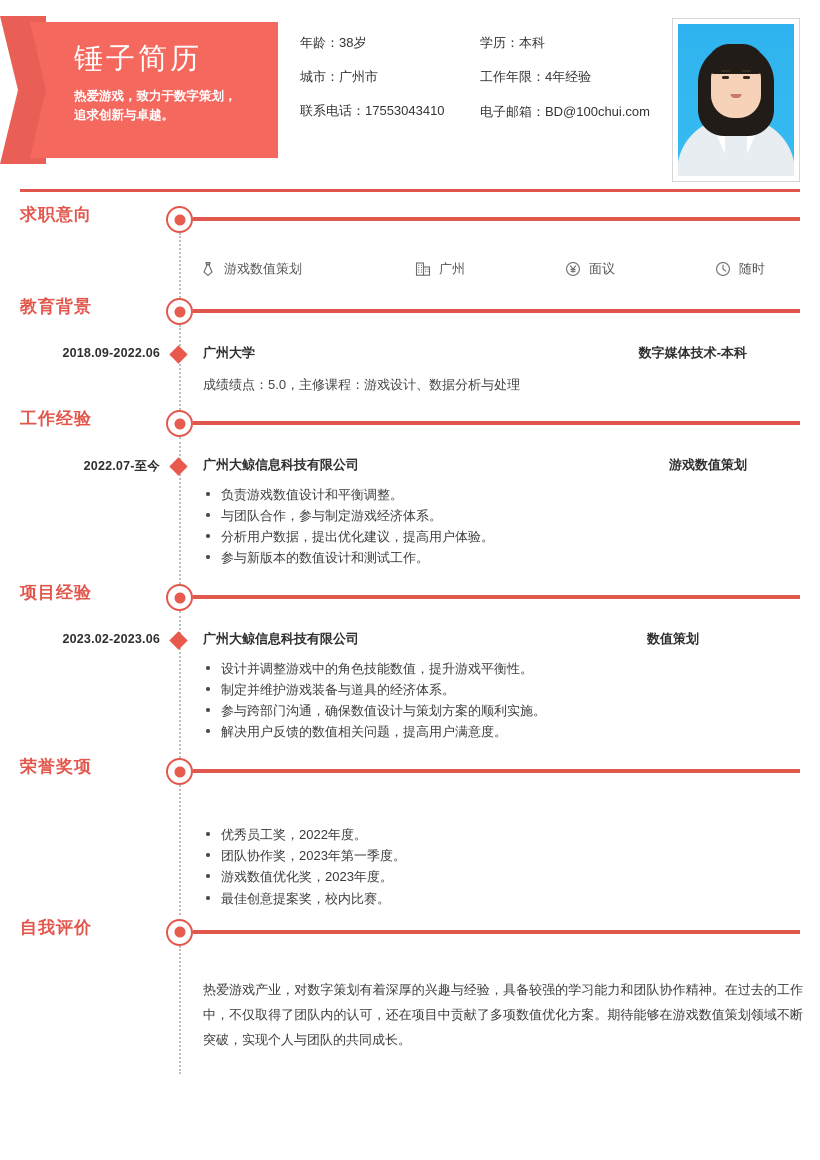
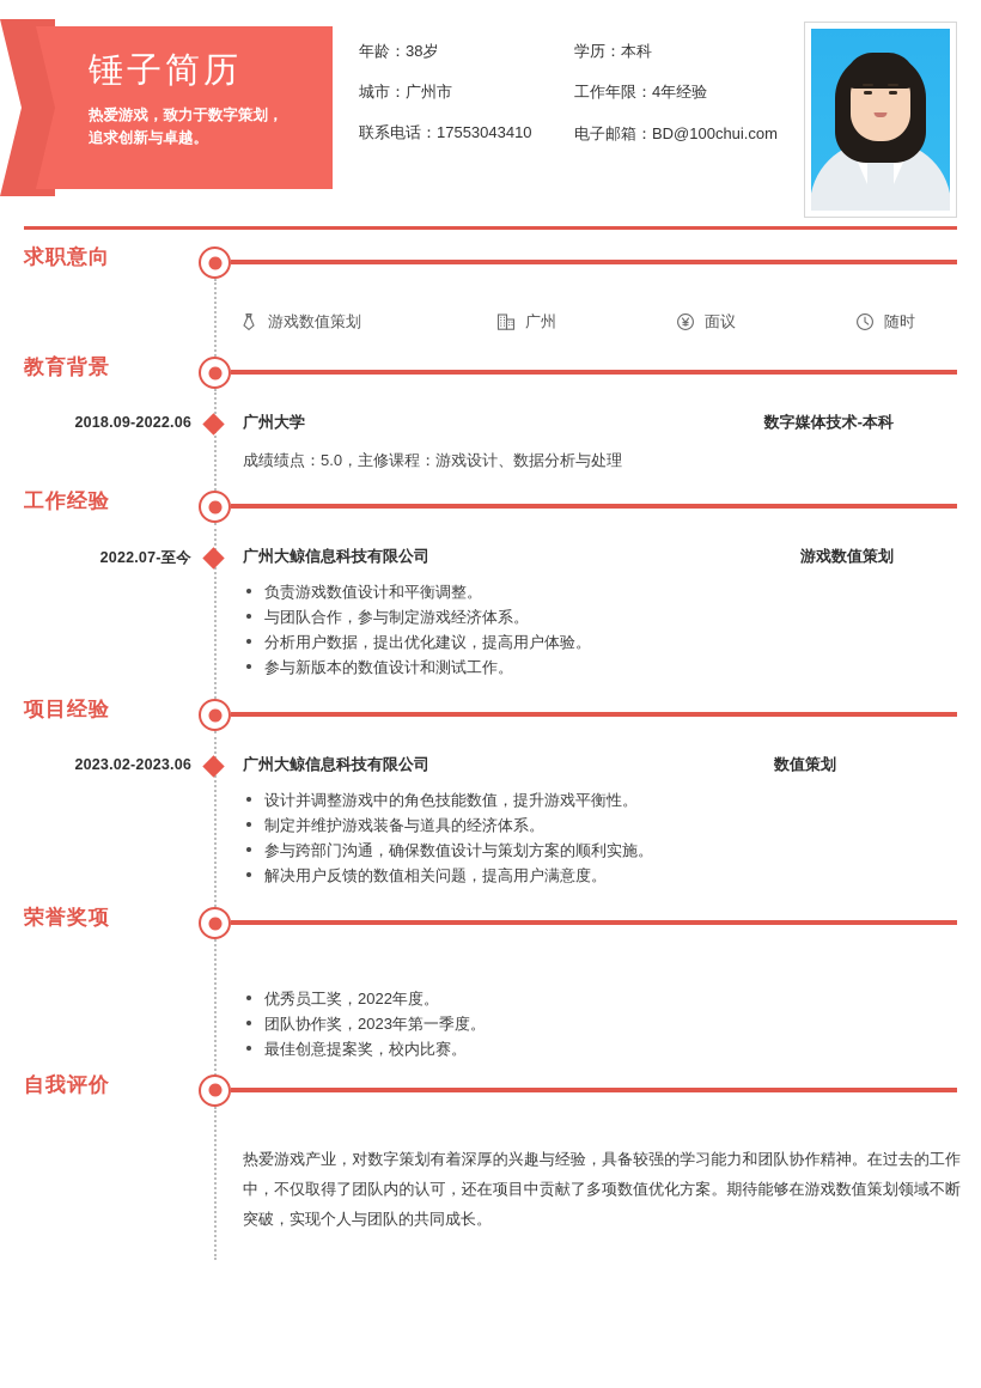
  锤子简历
  热爱游戏，致力于数字策划，追求创新与卓越。
  年龄：38岁
  学历：本科
  城市：广州市
  工作年限：4年经验
  联系电话：17553043410
  电子邮箱：BD@100chui.com
  求职意向
  游戏数值策划
  广州
  面议
  随时
  教育背景
  2018.09-2022.06
  广州大学
  数字媒体技术-本科
  成绩绩点：5.0，主修课程：游戏设计、数据分析与处理
  工作经验
  2022.07-至今
  广州大鲸信息科技有限公司
  游戏数值策划
  负责游戏数值设计和平衡调整。
  与团队合作，参与制定游戏经济体系。
  分析用户数据，提出优化建议，提高用户体验。
  参与新版本的数值设计和测试工作。
  项目经验
  2023.02-2023.06
  广州大鲸信息科技有限公司
  数值策划
  设计并调整游戏中的角色技能数值，提升游戏平衡性。
  制定并维护游戏装备与道具的经济体系。
  参与跨部门沟通，确保数值设计与策划方案的顺利实施。
  解决用户反馈的数值相关问题，提高用户满意度。
  荣誉奖项
  优秀员工奖，2022年度。
  团队协作奖，2023年第一季度。
- 游戏数值优化奖，2023年度。
  最佳创意提案奖，校内比赛。
  自我评价
  热爱游戏产业，对数字策划有着深厚的兴趣与经验，具备较强的学习能力和团队协作精神。在过去的工作中，不仅取得了团队内的认可，还在项目中贡献了多项数值优化方案。期待能够在游戏数值策划领域不断突破，实现个人与团队的共同成长。
